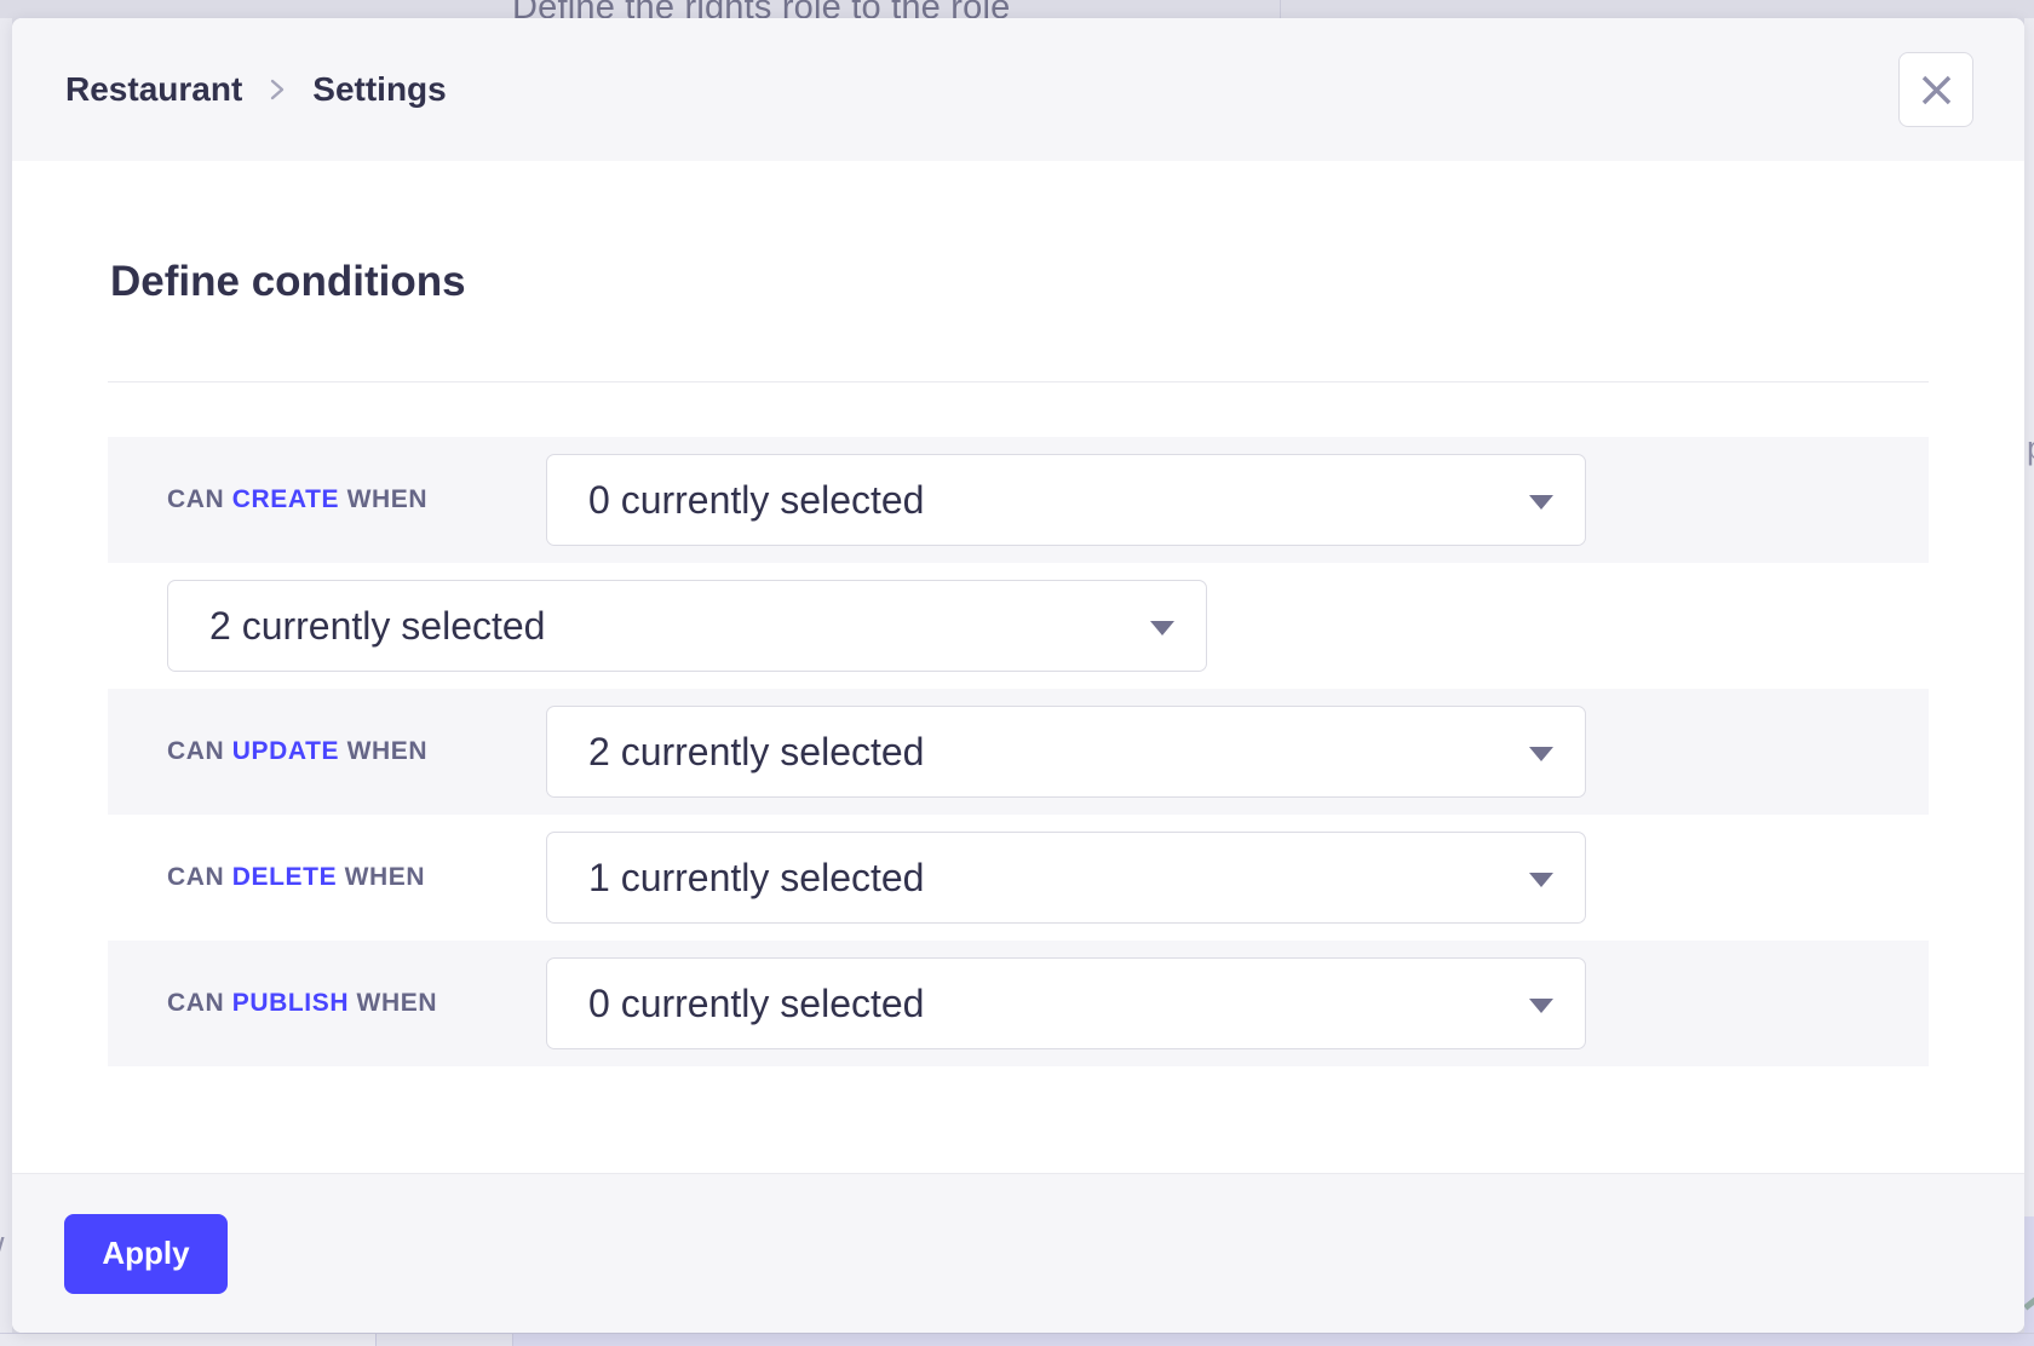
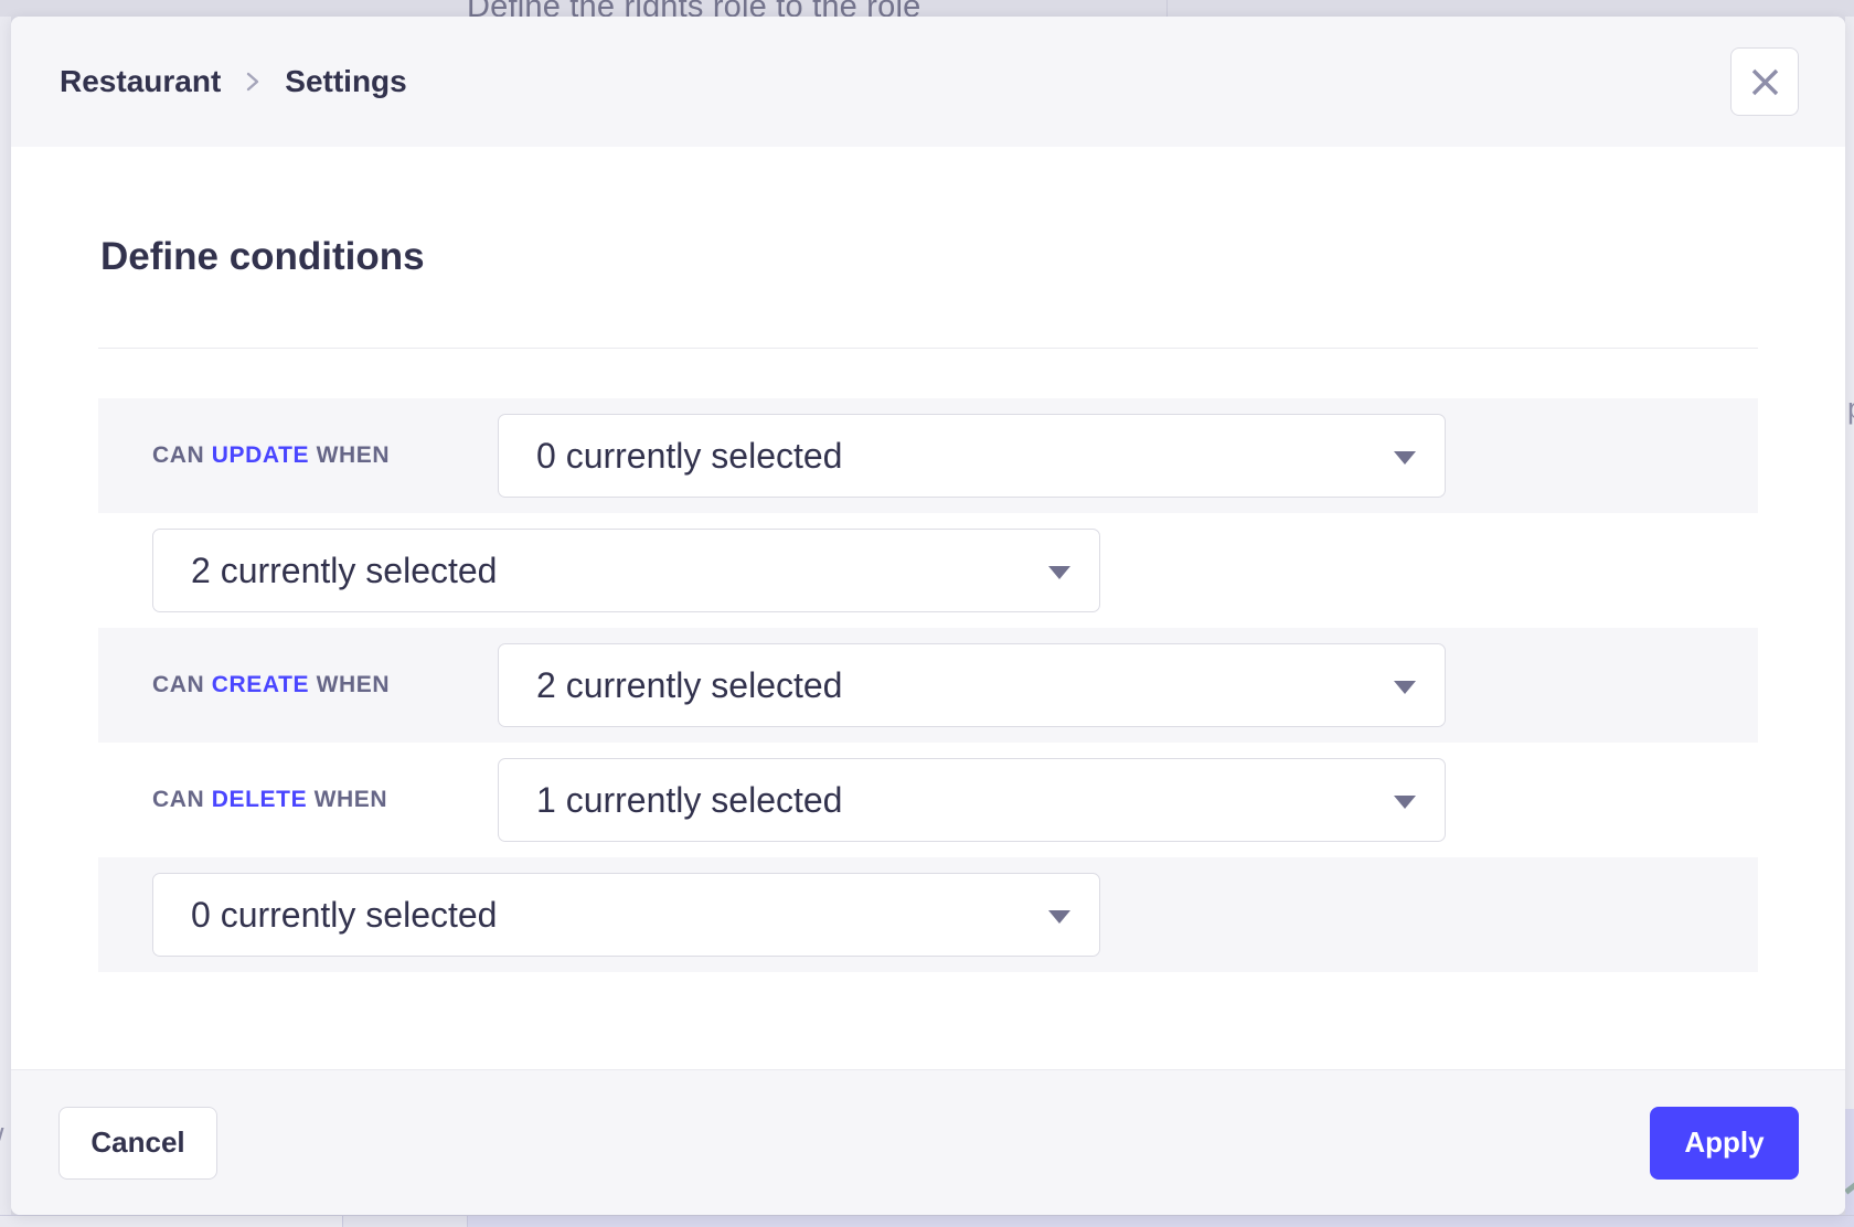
  Define the rights role to the role
  Restaurant
  Settings
  Define conditions
- CAN CREATE WHEN
+ CAN UPDATE WHEN
  0 currently selected
  2 currently selected
- CAN UPDATE WHEN
+ CAN CREATE WHEN
  2 currently selected
  CAN DELETE WHEN
  1 currently selected
- CAN PUBLISH WHEN
  0 currently selected
+ Cancel
  Apply
